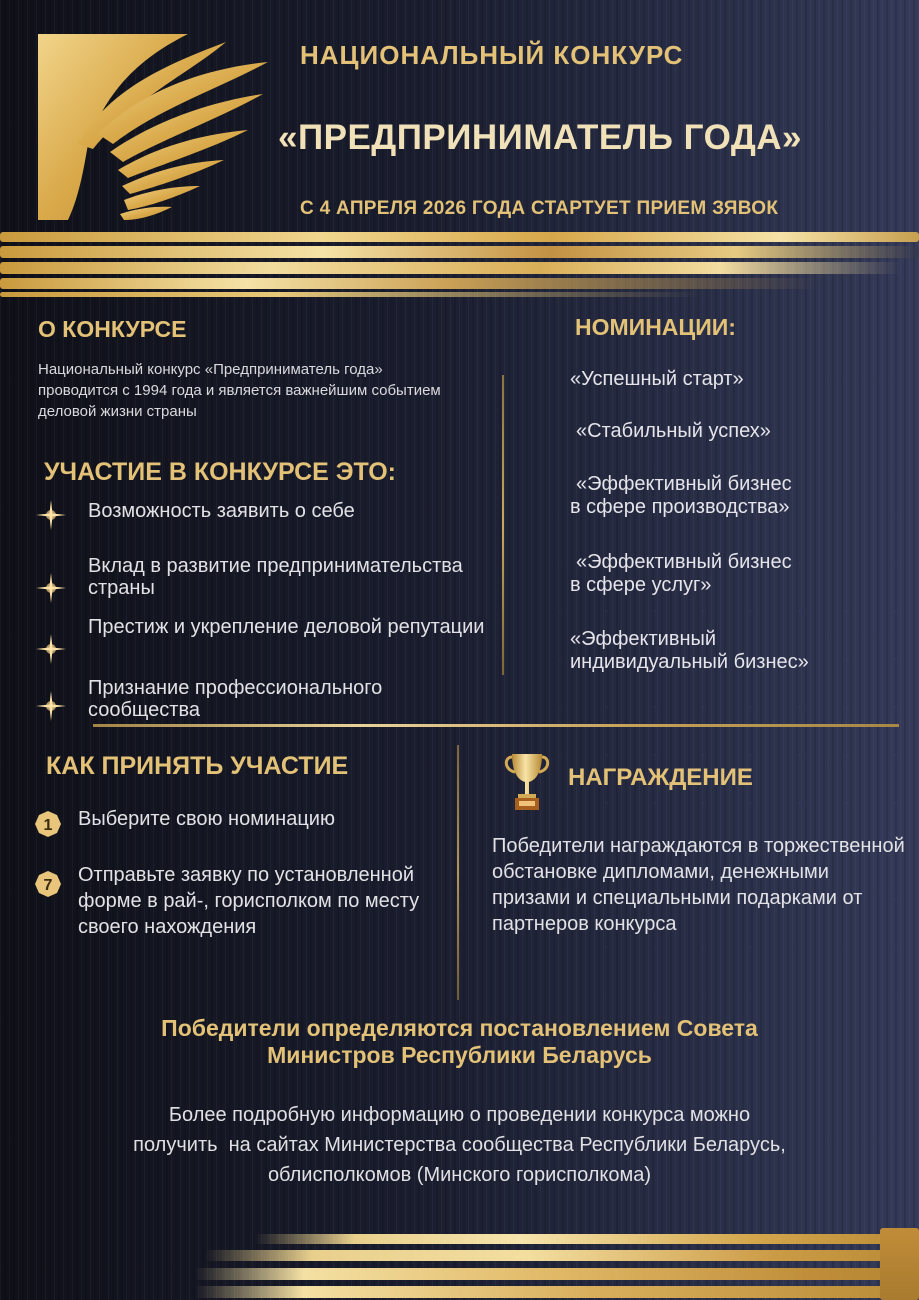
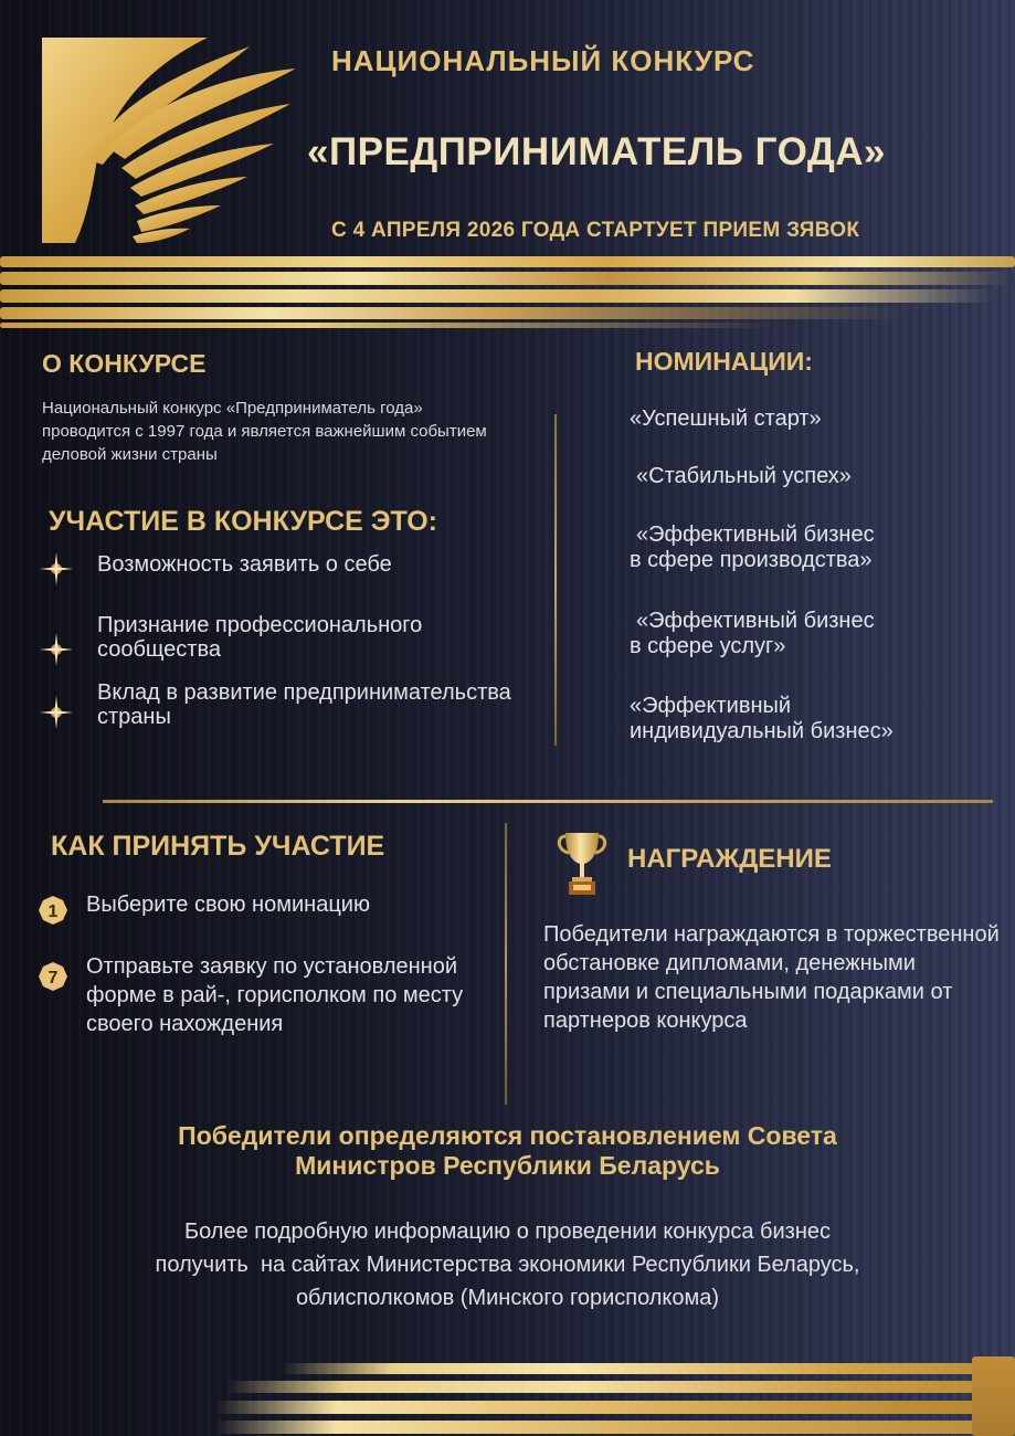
  НАЦИОНАЛЬНЫЙ КОНКУРС
  «ПРЕДПРИНИМАТЕЛЬ ГОДА»
  С 4 АПРЕЛЯ 2026 ГОДА СТАРТУЕТ ПРИЕМ ЗЯВОК
  О КОНКУРСЕ
- Национальный конкурс «Предприниматель года» проводится с 1994 года и является важнейшим событием деловой жизни страны
+ Национальный конкурс «Предприниматель года» проводится с 1997 года и является важнейшим событием деловой жизни страны
  УЧАСТИЕ В КОНКУРСЕ ЭТО:
  Возможность заявить о себе
- Вклад в развитие предпринимательства страны
+ Признание профессионального сообщества
- Престиж и укрепление деловой репутации
- Признание профессионального сообщества
+ Вклад в развитие предпринимательства страны
  НОМИНАЦИИ:
  «Успешный старт»
  «Стабильный успех»
  «Эффективный бизнес
  в сфере производства»
  «Эффективный бизнес
  в сфере услуг»
  «Эффективный
  индивидуальный бизнес»
  КАК ПРИНЯТЬ УЧАСТИЕ
  1
  Выберите свою номинацию
  7
  Отправьте заявку по установленной форме в рай-, горисполком по месту своего нахождения
  НАГРАЖДЕНИЕ
  Победители награждаются в торжественной обстановке дипломами, денежными призами и специальными подарками от партнеров конкурса
  Победители определяются постановлением Совета
  Министров Республики Беларусь
- Более подробную информацию о проведении конкурса можно
+ Более подробную информацию о проведении конкурса бизнес
- получить на сайтах Министерства сообщества Республики Беларусь,
+ получить на сайтах Министерства экономики Республики Беларусь,
  облисполкомов (Минского горисполкома)
